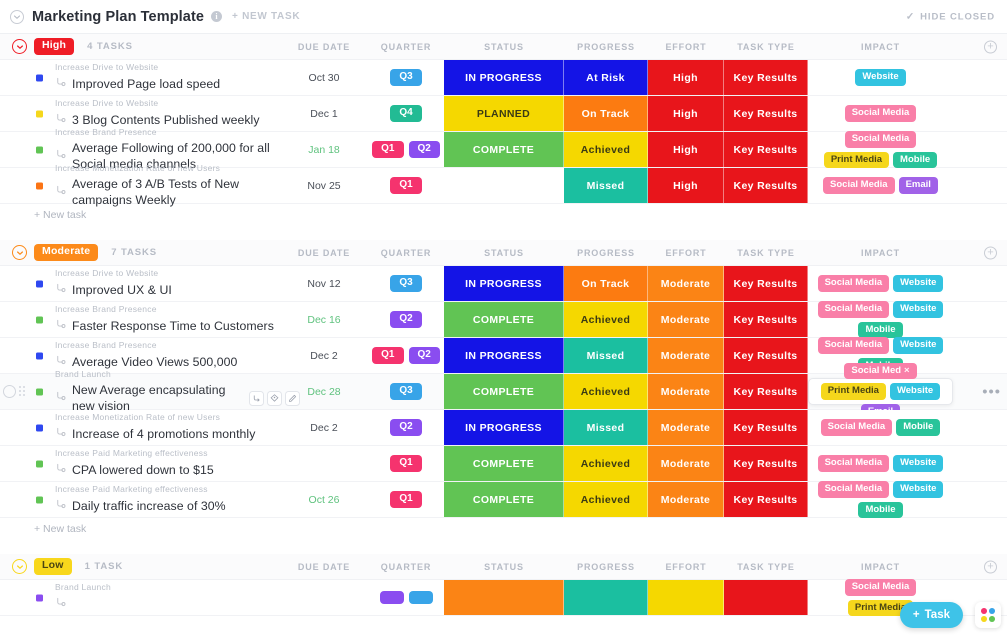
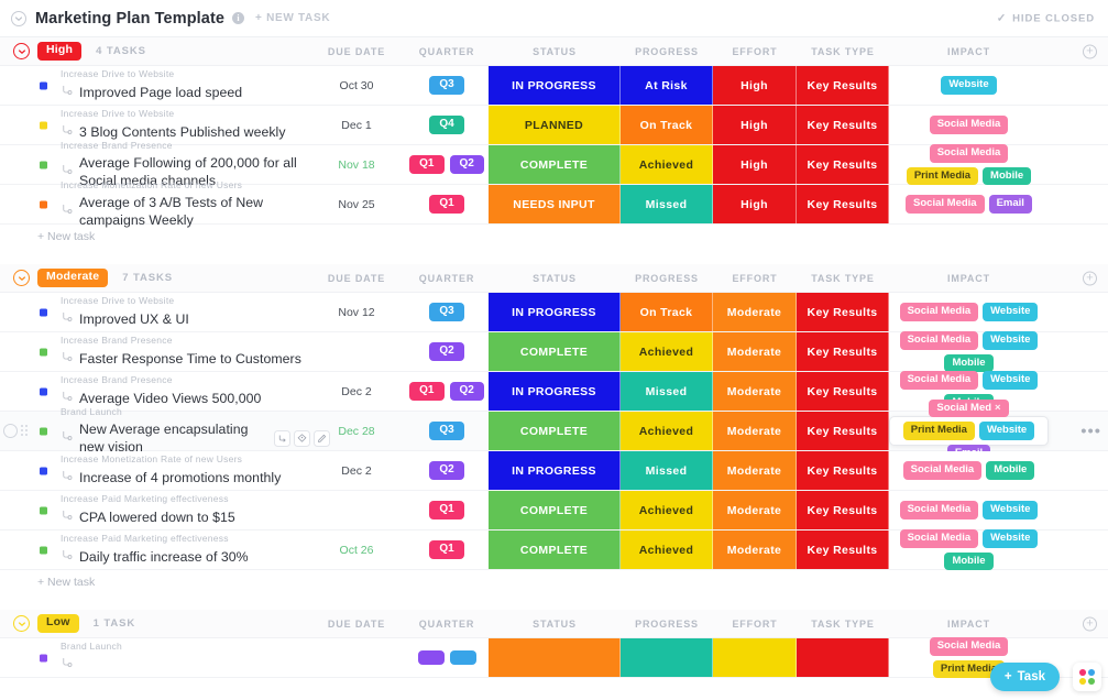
  Marketing Plan Template
  i
  + NEW TASK
  ✓
  HIDE CLOSED
  High
  4 TASKS
  DUE DATE
  QUARTER
  STATUS
  PROGRESS
  EFFORT
  TASK TYPE
  IMPACT
  +
  Increase Drive to Website
  Improved Page load speed
  Oct 30
  Q3
  IN PROGRESS
  At Risk
  High
  Key Results
  Website
  Increase Drive to Website
  3 Blog Contents Published weekly
  Dec 1
  Q4
  PLANNED
  On Track
  High
  Key Results
  Social Media
  Increase Brand Presence
  Average Following of 200,000 for all Social media channels
- Jan 18
+ Nov 18
  Q1
  Q2
  COMPLETE
  Achieved
  High
  Key Results
  Social Media
  Print Media
  Mobile
  Increase Monetization Rate of new Users
  Average of 3 A/B Tests of New campaigns Weekly
  Nov 25
  Q1
+ NEEDS INPUT
  Missed
  High
  Key Results
  Social Media
  Email
  + New task
  Moderate
  7 TASKS
  DUE DATE
  QUARTER
  STATUS
  PROGRESS
  EFFORT
  TASK TYPE
  IMPACT
  +
  Increase Drive to Website
  Improved UX & UI
  Nov 12
  Q3
  IN PROGRESS
  On Track
  Moderate
  Key Results
  Social Media
  Website
  Increase Brand Presence
  Faster Response Time to Customers
- Dec 16
  Q2
  COMPLETE
  Achieved
  Moderate
  Key Results
  Social Media
  Website
  Mobile
  Increase Brand Presence
  Average Video Views 500,000
  Dec 2
  Q1
  Q2
  IN PROGRESS
  Missed
  Moderate
  Key Results
  Social Media
  Website
  Brand Launch
  New Average encapsulating new vision
  Dec 28
  Q3
  COMPLETE
  Achieved
  Moderate
  Key Results
  Social Med ×
  Print Media
  Website
  •••
  Increase Monetization Rate of new Users
  Increase of 4 promotions monthly
  Dec 2
  Q2
  IN PROGRESS
  Missed
  Moderate
  Key Results
  Social Media
  Mobile
  Increase Paid Marketing effectiveness
  CPA lowered down to $15
  Q1
  COMPLETE
  Achieved
  Moderate
  Key Results
  Social Media
  Website
  Increase Paid Marketing effectiveness
  Daily traffic increase of 30%
  Oct 26
  Q1
  COMPLETE
  Achieved
  Moderate
  Key Results
  Social Media
  Website
  Mobile
  + New task
  Low
  1 TASK
  DUE DATE
  QUARTER
  STATUS
  PROGRESS
  EFFORT
  TASK TYPE
  IMPACT
  +
  Brand Launch
  Social Media
  Print Medi
  +
  Task
